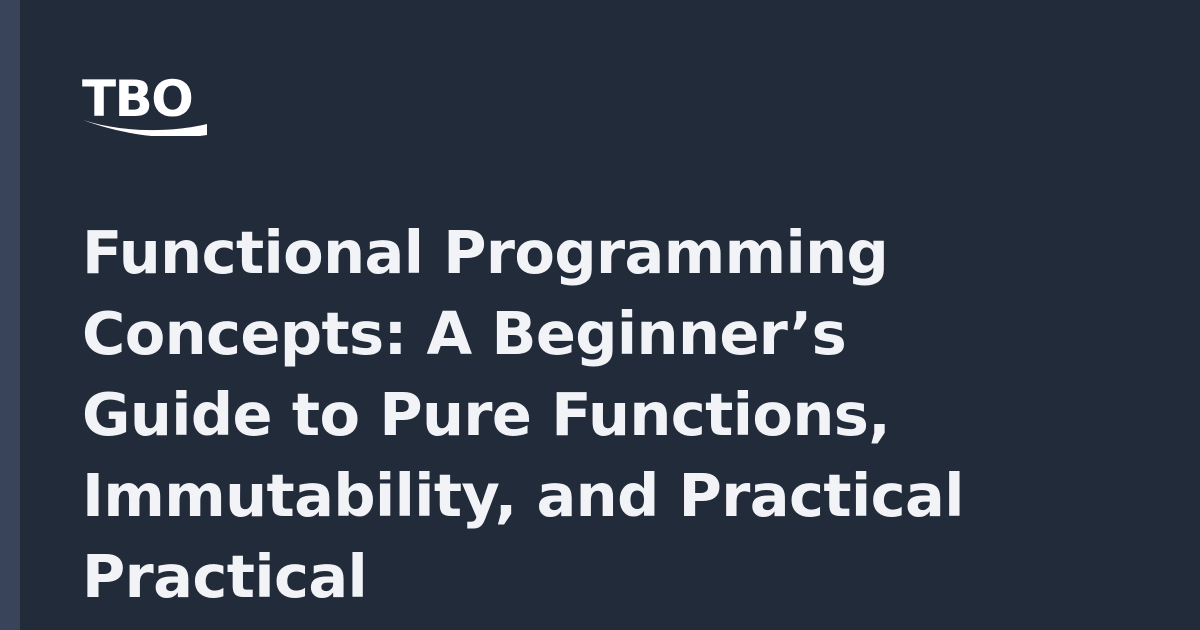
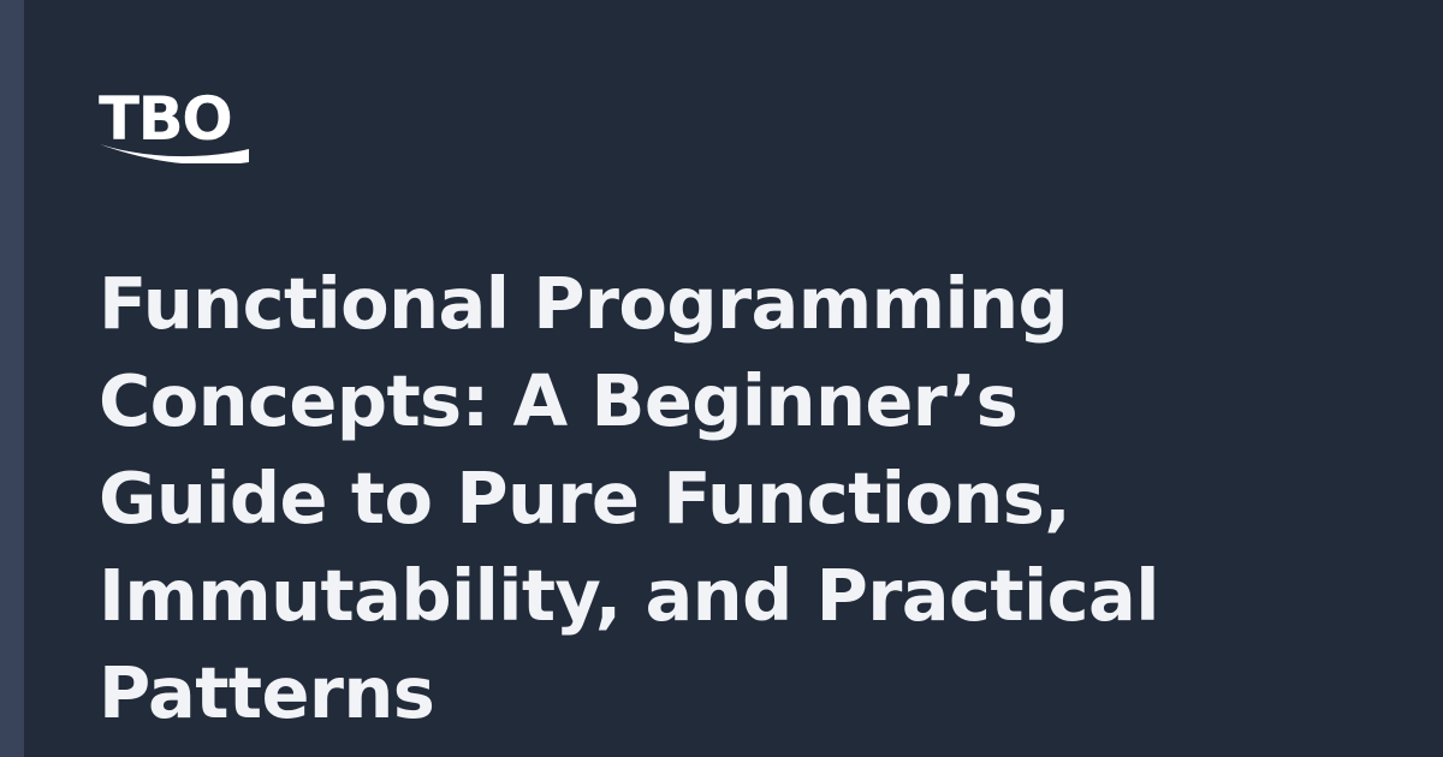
  TBO
- Functional Programming Concepts: A Beginner’s Guide to Pure Functions, Immutability, and Practical Practical
+ Functional Programming Concepts: A Beginner’s Guide to Pure Functions, Immutability, and Practical Patterns
